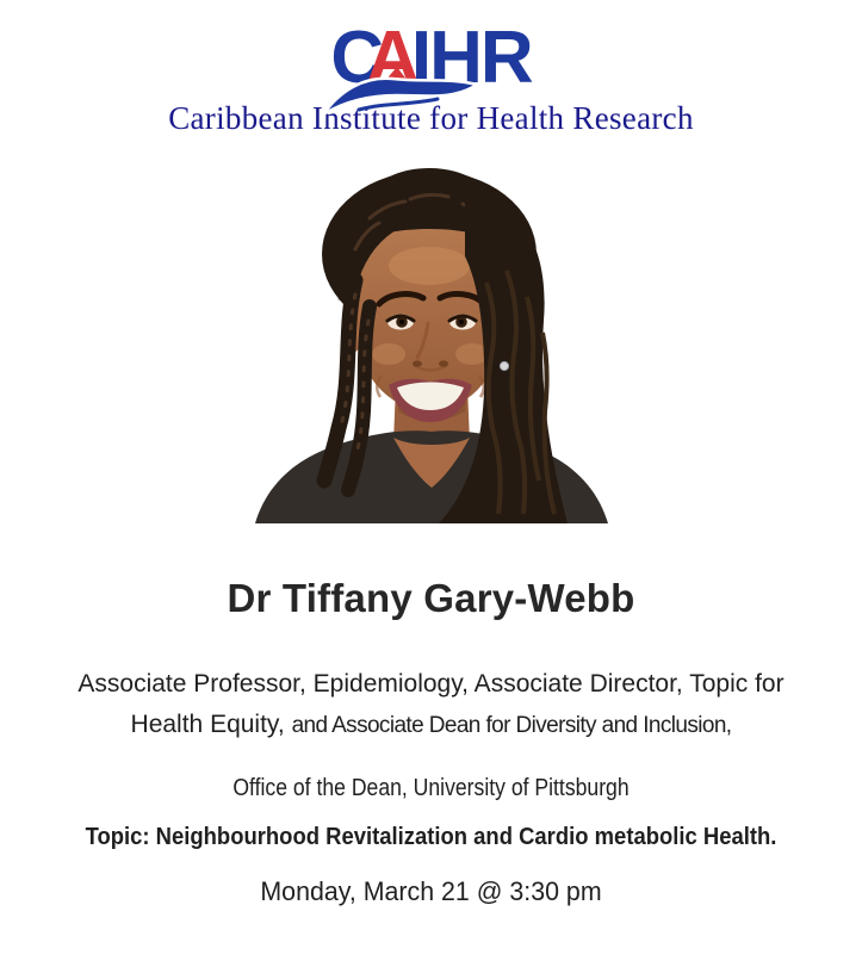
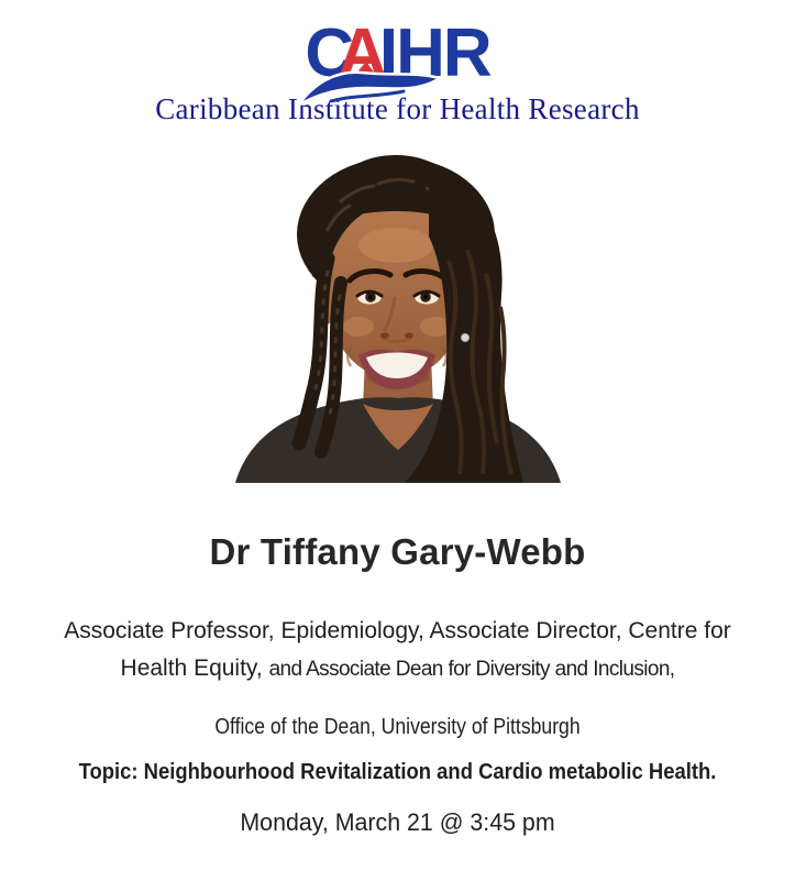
  CAIHR
  Caribbean Institute for Health Research
  Dr Tiffany Gary-Webb
- Associate Professor, Epidemiology, Associate Director, Topic for
+ Associate Professor, Epidemiology, Associate Director, Centre for
  Health Equity, and Associate Dean for Diversity and Inclusion,
  Office of the Dean, University of Pittsburgh
  Topic: Neighbourhood Revitalization and Cardio metabolic Health.
- Monday, March 21 @ 3:30 pm
+ Monday, March 21 @ 3:45 pm
